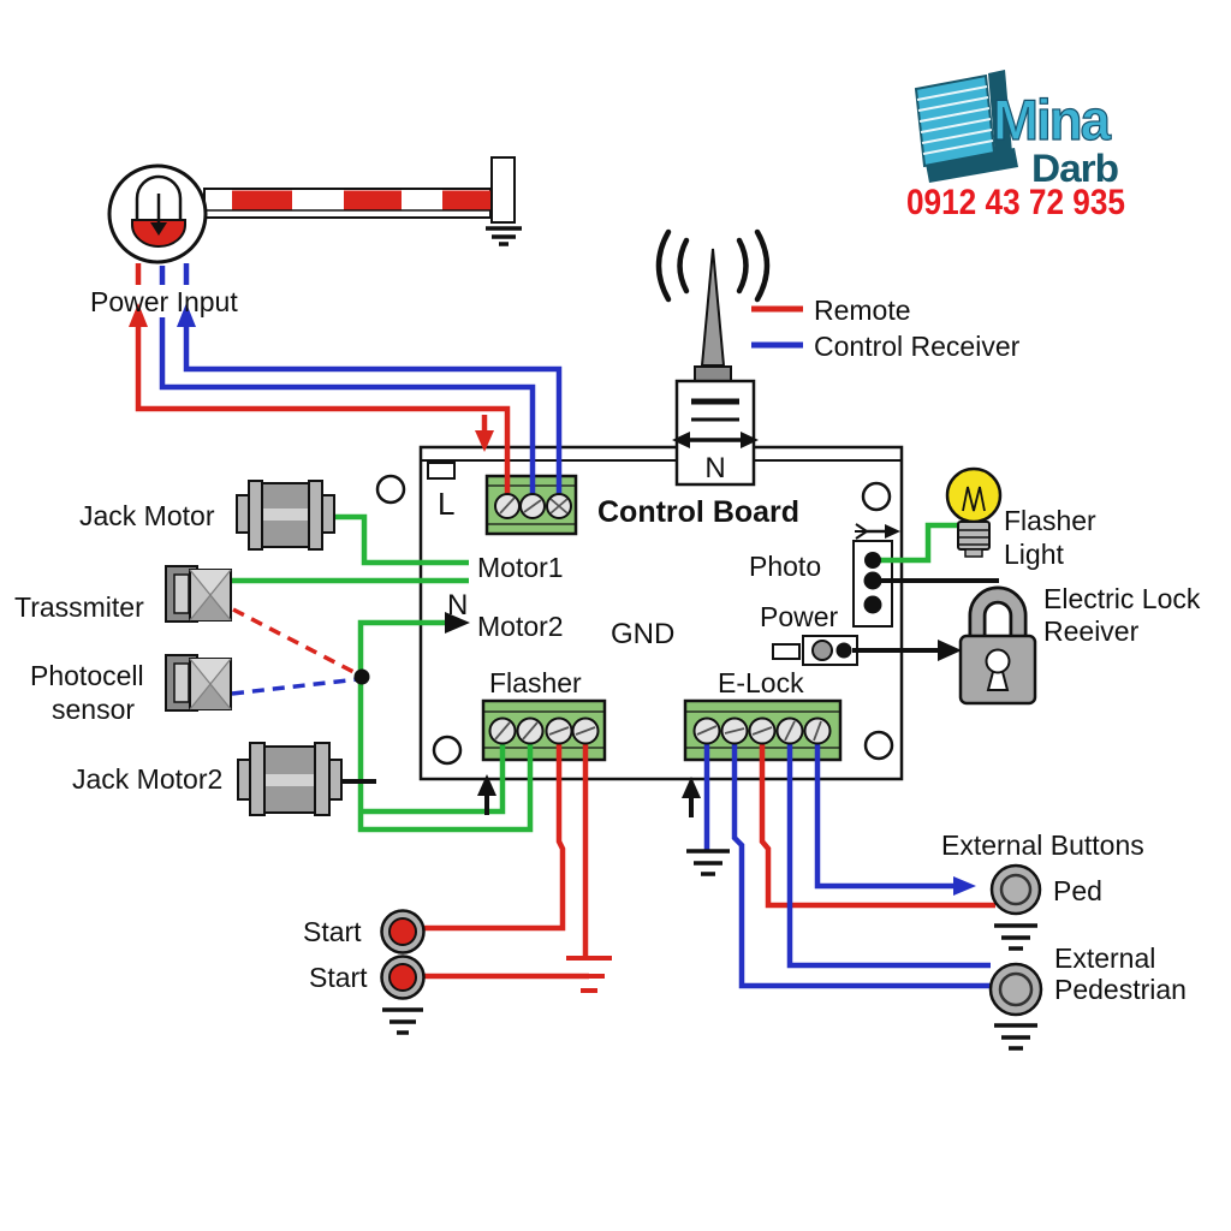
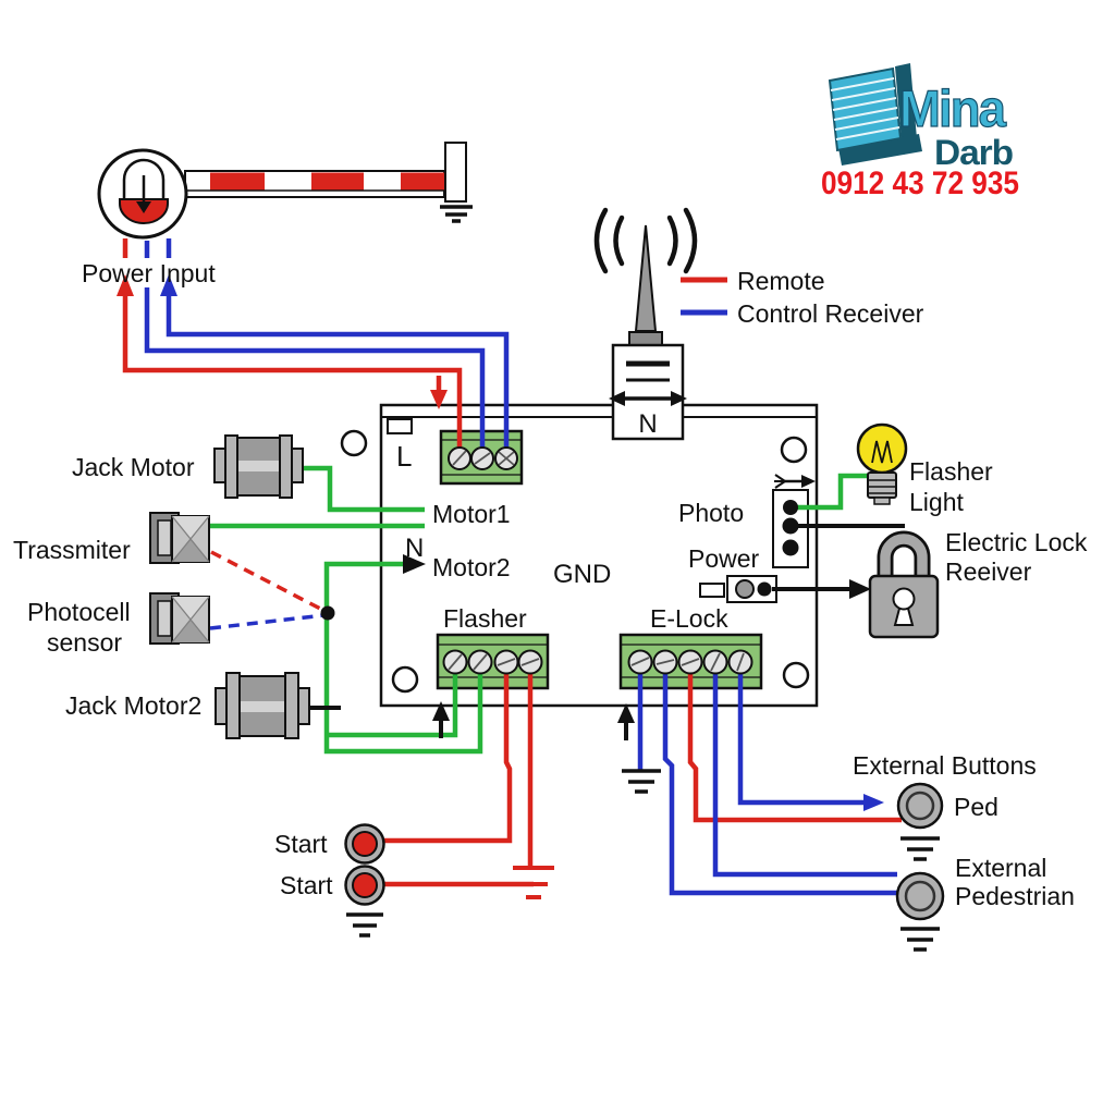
  Remote
  Control Receiver
  Mina
  Darb
  0912 43 72 935
  Power Input
  Jack Motor
  Trassmiter
  Photocell
  sensor
  Jack Motor2
- Control Board
  L
  N
  Motor1
  N
  Motor2
  GND
  Flasher
  E-Lock
  Photo
  Power
  Flasher
  Light
  Electric Lock
  Reeiver
  Start
  Start
  External Buttons
  Ped
  External
  Pedestrian
